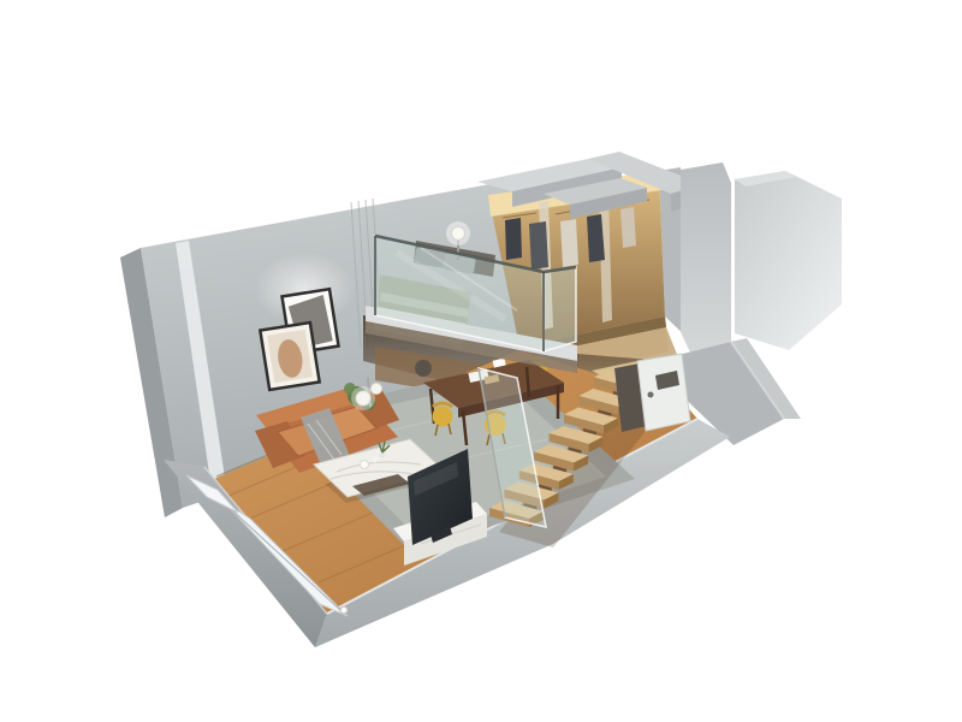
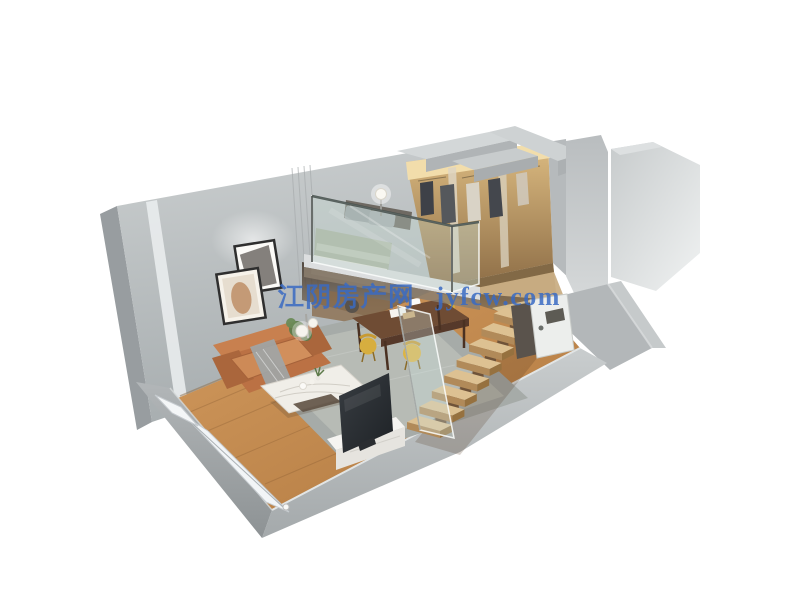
+ 江阴房产网 jyfcw.com
